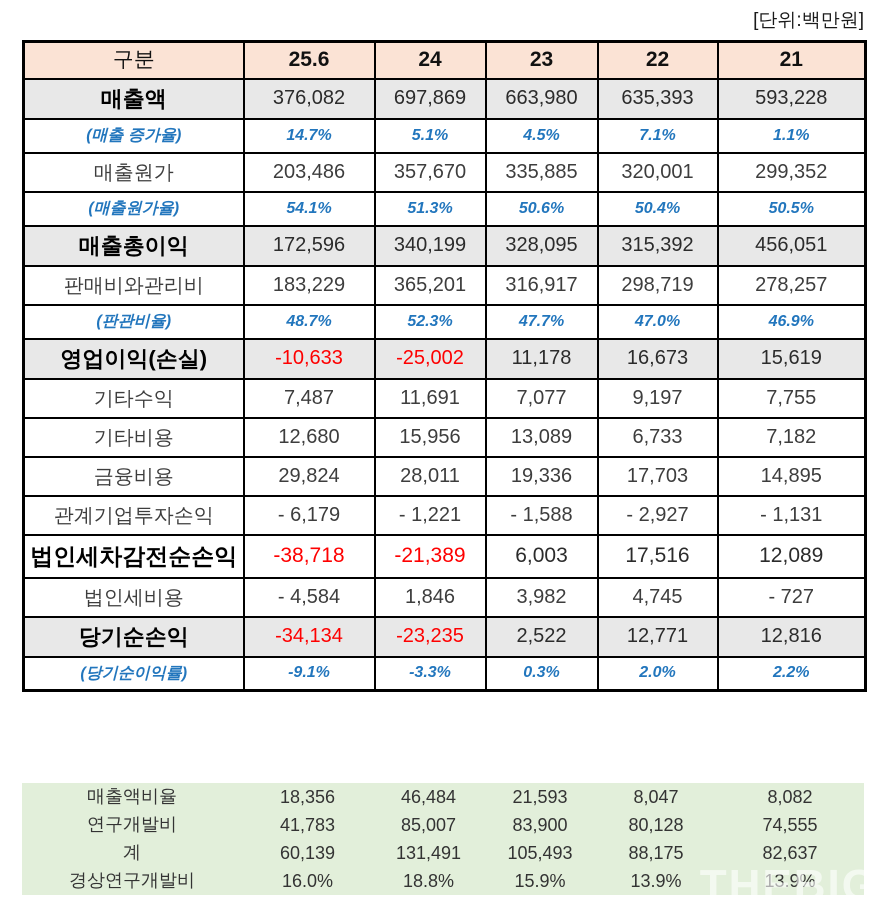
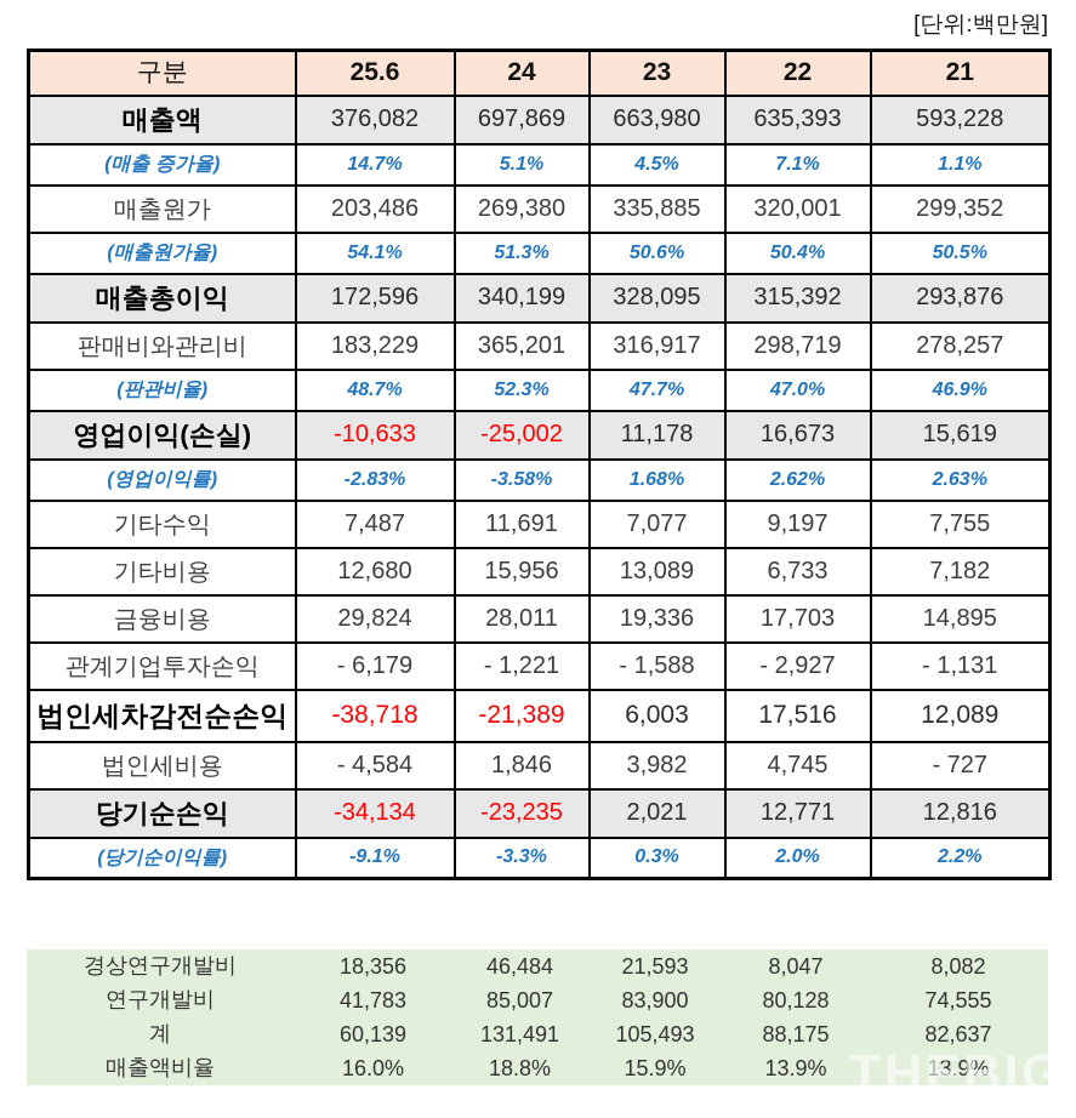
  [단위:백만원]
  구분	25.6	24	23	22	21
  매출액	376,082	697,869	663,980	635,393	593,228
  (매출 증가율)	14.7%	5.1%	4.5%	7.1%	1.1%
- 매출원가	203,486	357,670	335,885	320,001	299,352
+ 매출원가	203,486	269,380	335,885	320,001	299,352
  (매출원가율)	54.1%	51.3%	50.6%	50.4%	50.5%
- 매출총이익	172,596	340,199	328,095	315,392	456,051
+ 매출총이익	172,596	340,199	328,095	315,392	293,876
  판매비와관리비	183,229	365,201	316,917	298,719	278,257
  (판관비율)	48.7%	52.3%	47.7%	47.0%	46.9%
  영업이익(손실)	-10,633	-25,002	11,178	16,673	15,619
+ (영업이익률)	-2.83%	-3.58%	1.68%	2.62%	2.63%
  기타수익	7,487	11,691	7,077	9,197	7,755
  기타비용	12,680	15,956	13,089	6,733	7,182
  금융비용	29,824	28,011	19,336	17,703	14,895
  관계기업투자손익	- 6,179	- 1,221	- 1,588	- 2,927	- 1,131
  법인세차감전순손익	-38,718	-21,389	6,003	17,516	12,089
  법인세비용	- 4,584	1,846	3,982	4,745	- 727
- 당기순손익	-34,134	-23,235	2,522	12,771	12,816
+ 당기순손익	-34,134	-23,235	2,021	12,771	12,816
  (당기순이익률)	-9.1%	-3.3%	0.3%	2.0%	2.2%
- 매출액비율	18,356	46,484	21,593	8,047	8,082
+ 경상연구개발비	18,356	46,484	21,593	8,047	8,082
  연구개발비	41,783	85,007	83,900	80,128	74,555
  계	60,139	131,491	105,493	88,175	82,637
- 경상연구개발비	16.0%	18.8%	15.9%	13.9%	13.9%
+ 매출액비율	16.0%	18.8%	15.9%	13.9%	13.9%
  THEBIG
